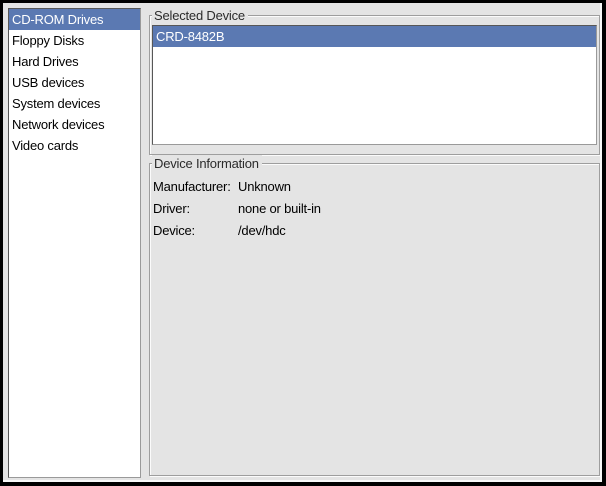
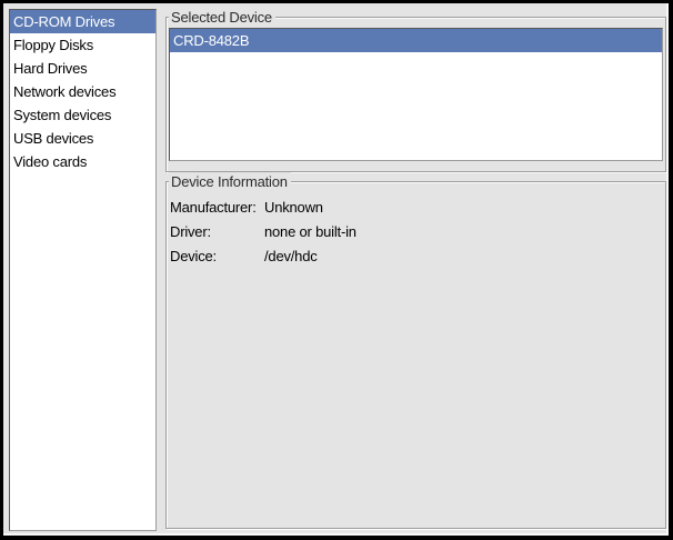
  CD-ROM Drives
  Floppy Disks
  Hard Drives
- USB devices
+ Network devices
  System devices
- Network devices
+ USB devices
  Video cards
  Selected Device
  CRD-8482B
  Device Information
  Manufacturer:
  Unknown
  Driver:
  none or built-in
  Device:
  /dev/hdc
